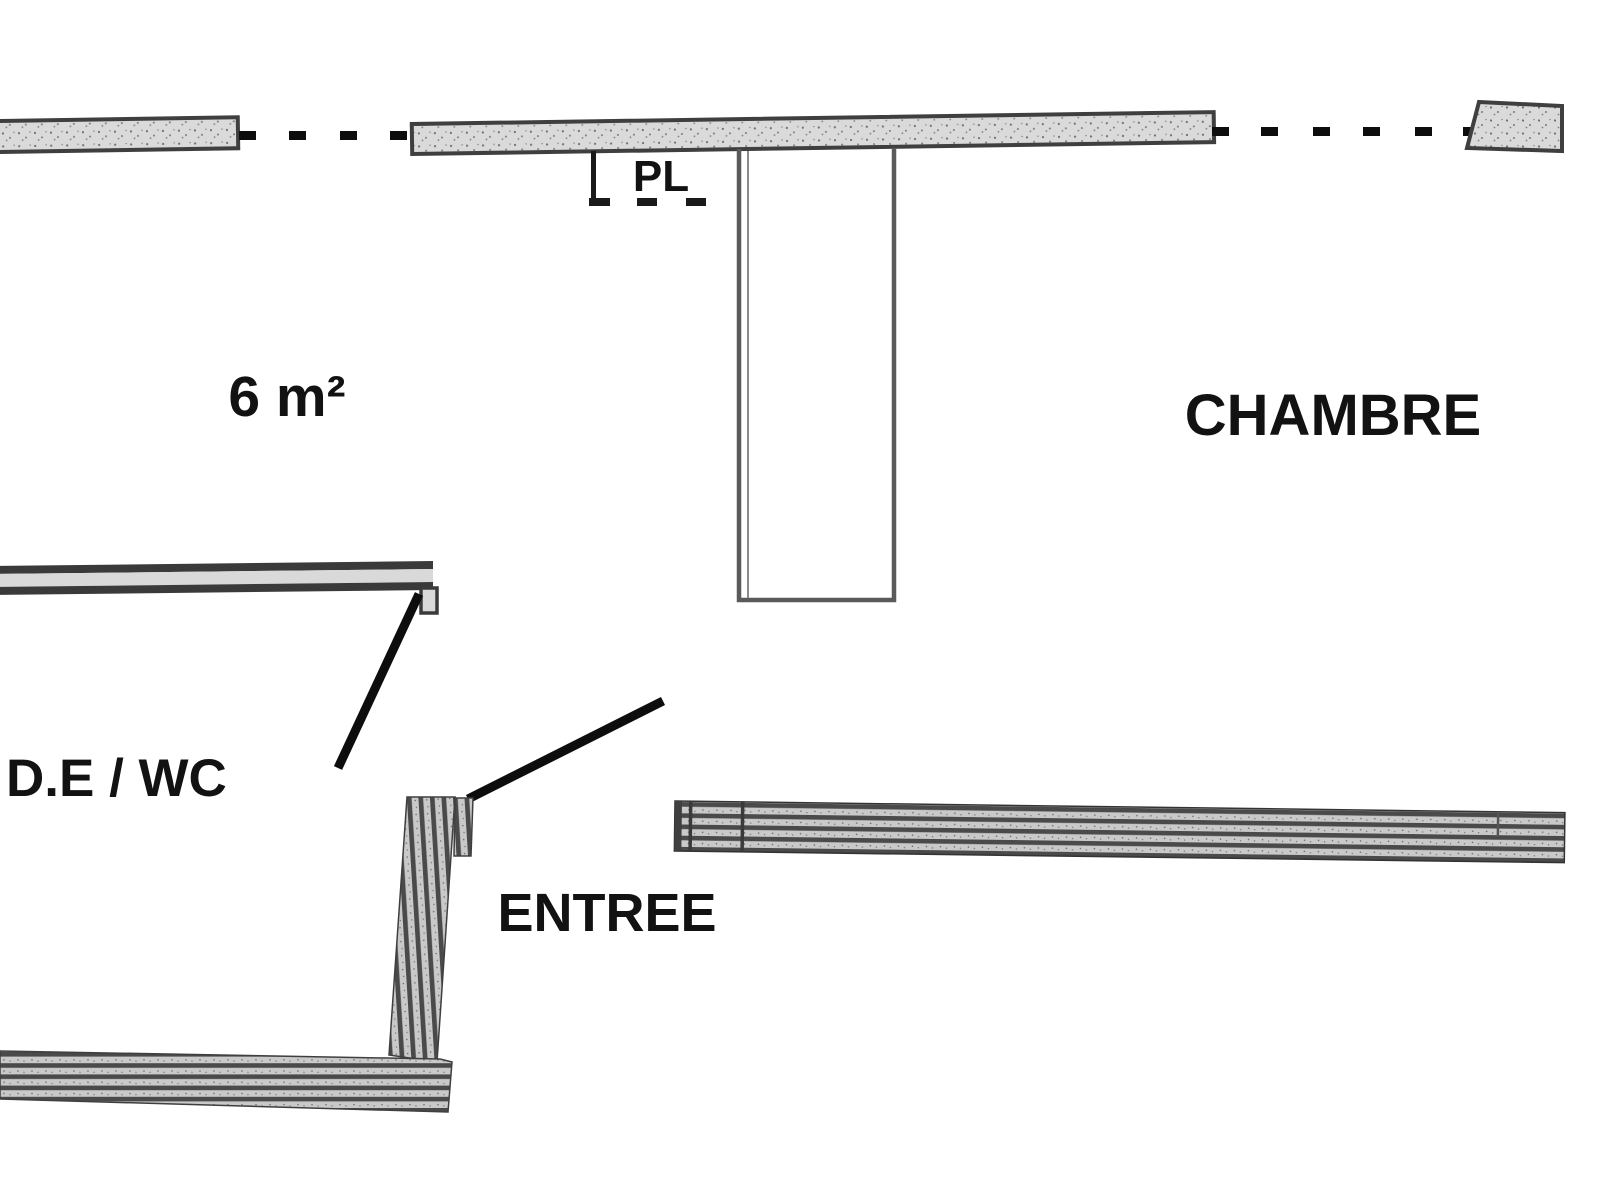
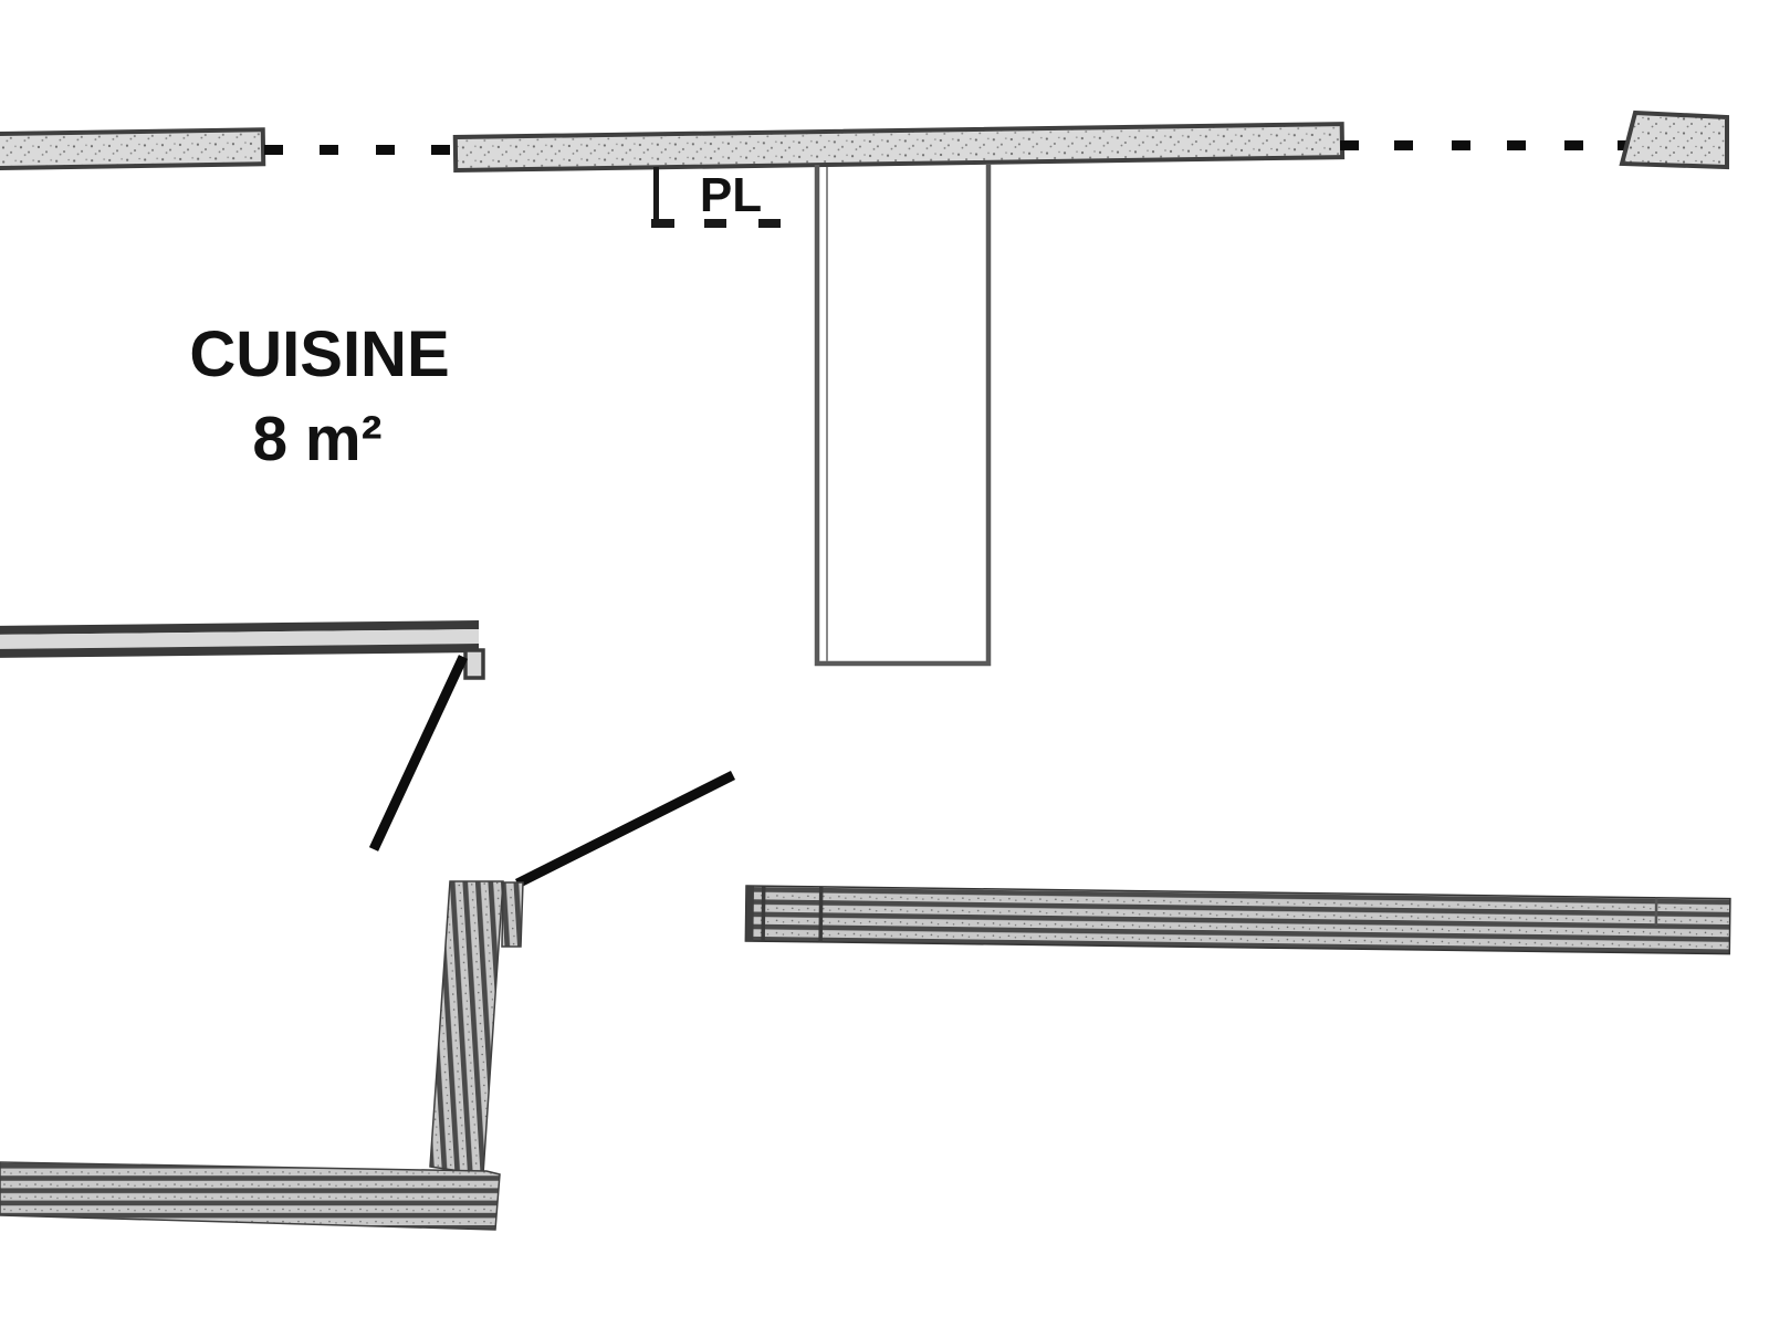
+ CUISINE
- 6 m²
+ 8 m²
- CHAMBRE
- D.E / WC
- ENTREE
  PL
